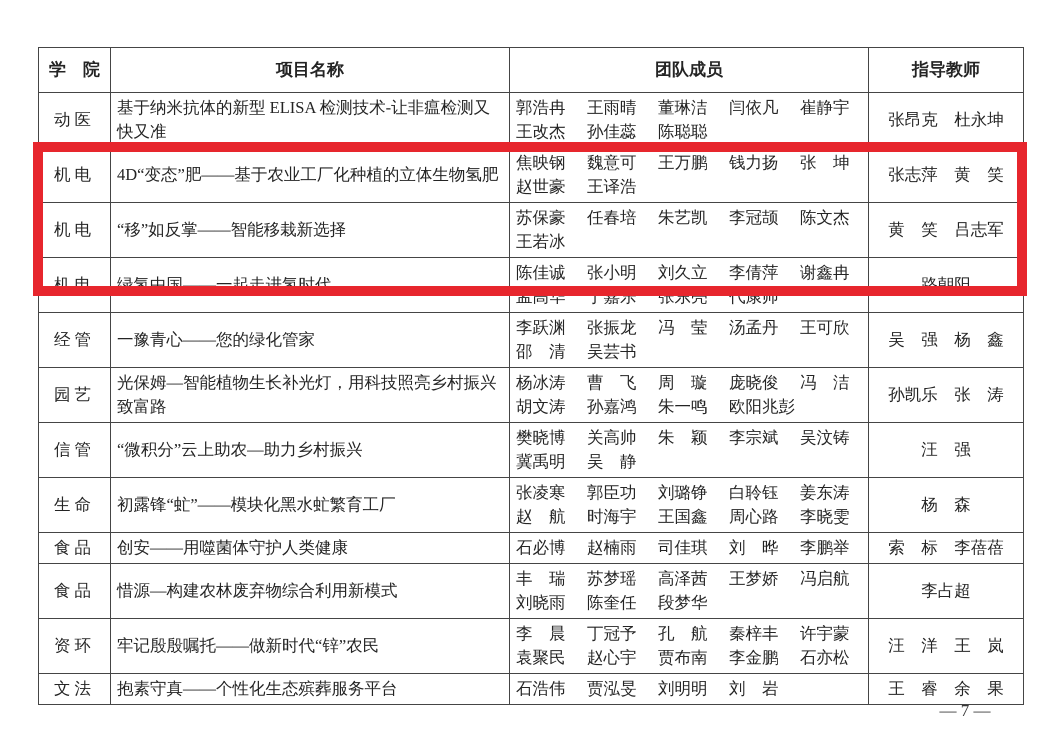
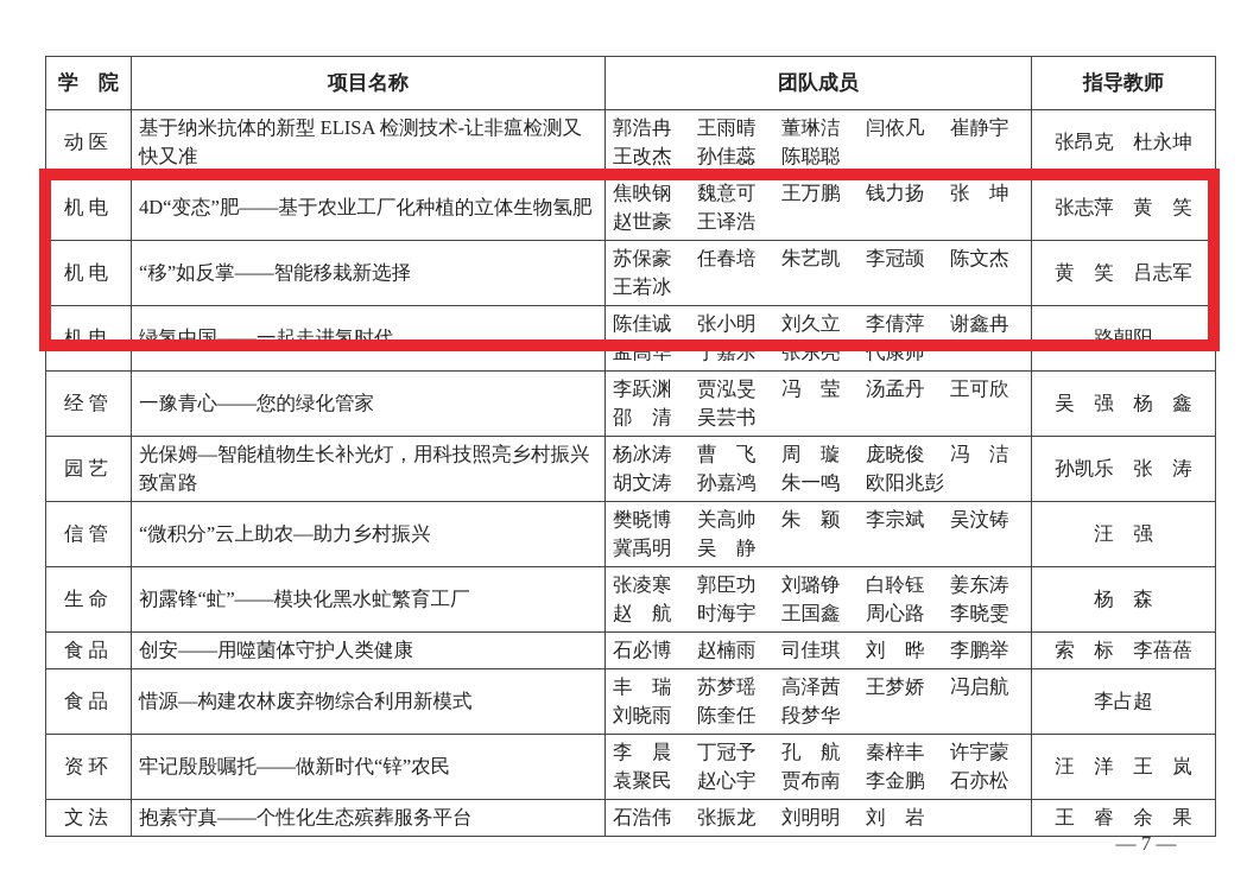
  学 院	项目名称	团队成员	指导教师
  动医	基于纳米抗体的新型 ELISA 检测技术-让非瘟检测又快又准	郭浩冉 王雨晴 董琳洁 闫依凡 崔静宇王改杰 孙佳蕊 陈聪聪	张昂克 杜永坤
  机电	4D“变态”肥——基于农业工厂化种植的立体生物氢肥	焦映钢 魏意可 王万鹏 钱力扬 张 坤赵世豪 王译浩	张志萍 黄 笑
  机电	“移”如反掌——智能移栽新选择	苏保豪 任春培 朱艺凯 李冠颉 陈文杰王若冰	黄 笑 吕志军
  机电	绿氢中国——一起走进氢时代	陈佳诚 张小明 刘久立 李倩萍 谢鑫冉孟高华 丁嘉乐 张东亮 代康帅	路朝阳
- 经管	一豫青心——您的绿化管家	李跃渊 张振龙 冯 莹 汤孟丹 王可欣邵 清 吴芸书	吴 强 杨 鑫
+ 经管	一豫青心——您的绿化管家	李跃渊 贾泓旻 冯 莹 汤孟丹 王可欣邵 清 吴芸书	吴 强 杨 鑫
  园艺	光保姆—智能植物生长补光灯，用科技照亮乡村振兴致富路	杨冰涛 曹 飞 周 璇 庞晓俊 冯 洁胡文涛 孙嘉鸿 朱一鸣 欧阳兆彭	孙凯乐 张 涛
  信管	“微积分”云上助农—助力乡村振兴	樊晓博 关高帅 朱 颖 李宗斌 吴汶铸冀禹明 吴 静	汪 强
  生命	初露锋“虻”——模块化黑水虻繁育工厂	张凌寒 郭臣功 刘璐铮 白聆钰 姜东涛赵 航 时海宇 王国鑫 周心路 李晓雯	杨 森
  食品	创安——用噬菌体守护人类健康	石必博 赵楠雨 司佳琪 刘 晔 李鹏举	索 标 李蓓蓓
  食品	惜源—构建农林废弃物综合利用新模式	丰 瑞 苏梦瑶 高泽茜 王梦娇 冯启航刘晓雨 陈奎任 段梦华	李占超
  资环	牢记殷殷嘱托——做新时代“锌”农民	李 晨 丁冠予 孔 航 秦梓丰 许宇蒙袁聚民 赵心宇 贾布南 李金鹏 石亦松	汪 洋 王 岚
- 文法	抱素守真——个性化生态殡葬服务平台	石浩伟 贾泓旻 刘明明 刘 岩	王 睿 余 果
+ 文法	抱素守真——个性化生态殡葬服务平台	石浩伟 张振龙 刘明明 刘 岩	王 睿 余 果
  — 7 —
